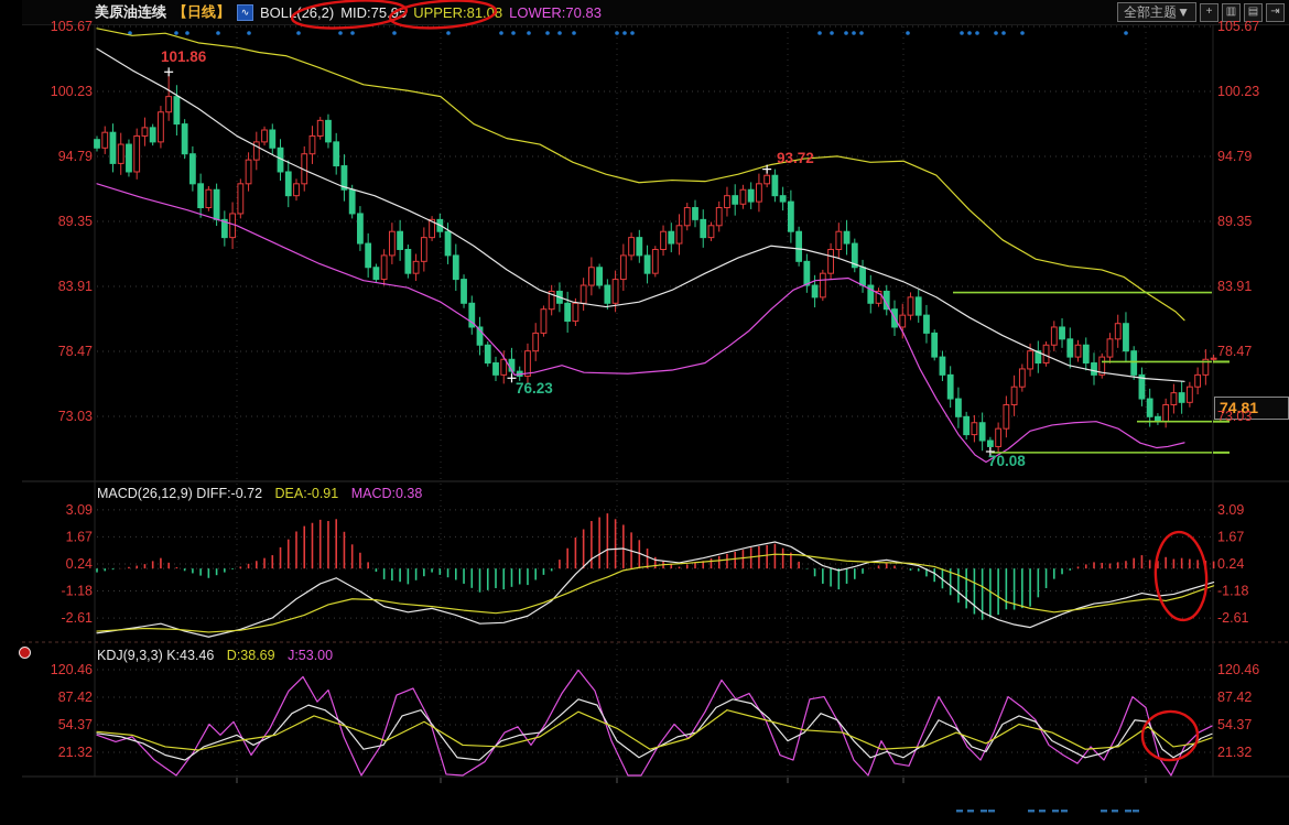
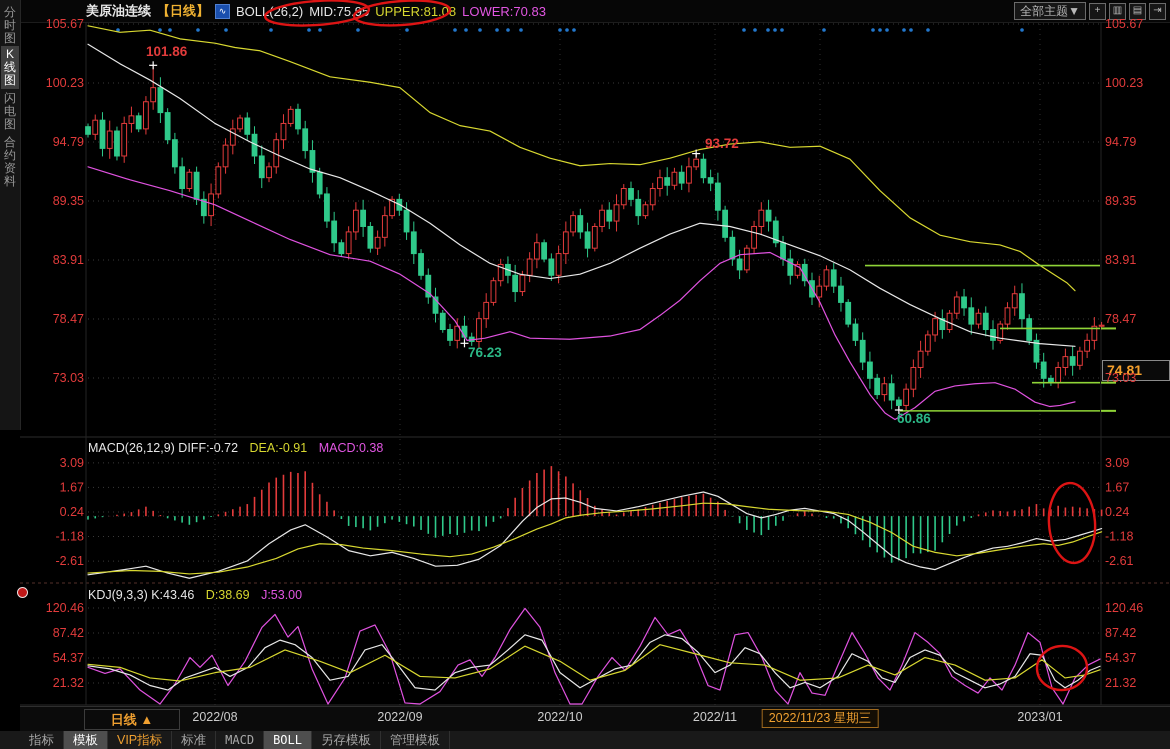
  美原油连续
  【日线】
  ∿
  BOLL26,2)
  MID:75.5
  UPPER:81.08
  LOWER:70.83
  全部主题▼
  +
  ▥
  ▤
  ⇥
+ 分时图
+ K线图
+ 闪电图
+ 合约资料
  MACD(26,12,9) DIFF:-0.72 DEA:-0.91 MACD:0.38
  KDJ(9,3,3) K:43.46 D:38.69 J:53.00
  74.81
  105.67
  105.67
  100.23
  100.23
  94.79
  94.79
  89.35
  89.35
  83.91
  83.91
  78.47
  78.47
  73.03
  73.03
  3.09
  3.09
  1.67
  1.67
  0.24
  0.24
  -1.18
  -1.18
  -2.61
  -2.61
  120.46
  120.46
  87.42
  87.42
  54.37
  54.37
  21.32
  21.32
  101.86
  93.72
  76.23
- 70.08
+ 60.86
+ 日线 ▲
+ 2022/08
+ 2022/09
+ 2022/10
+ 2022/11
+ 2022/11/23 星期三
+ 2023/01
+ 指标
+ 模板
+ VIP指标
+ 标准
+ MACD
+ BOLL
+ 另存模板
+ 管理模板
